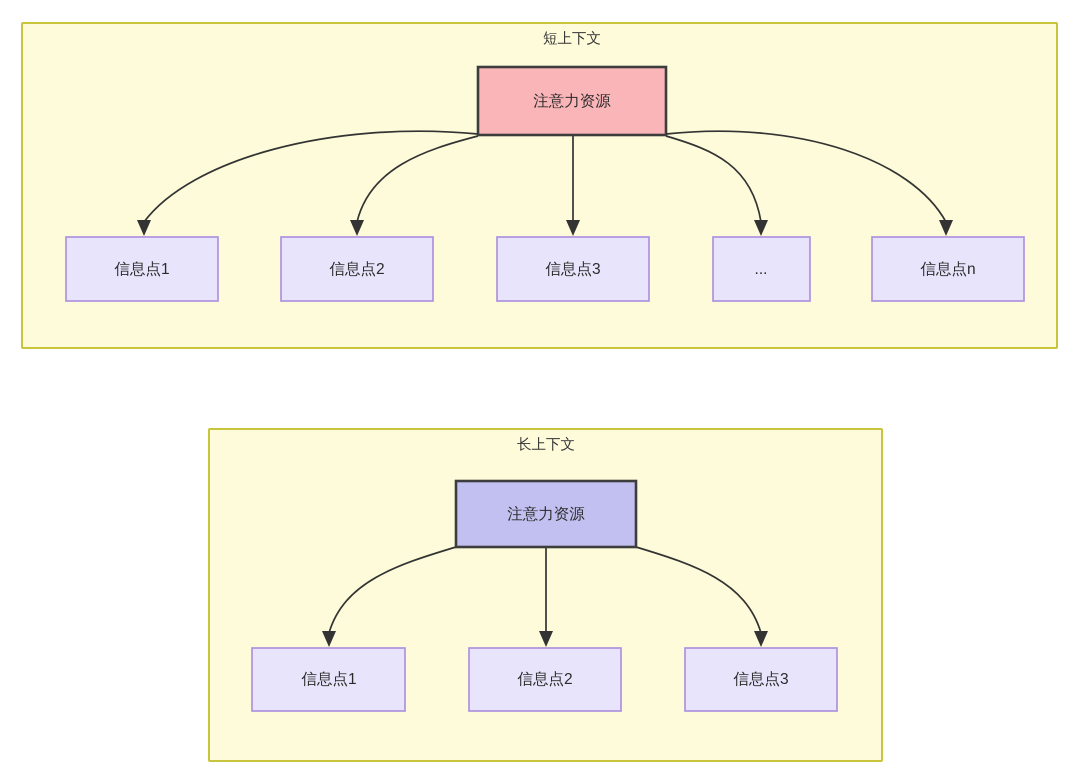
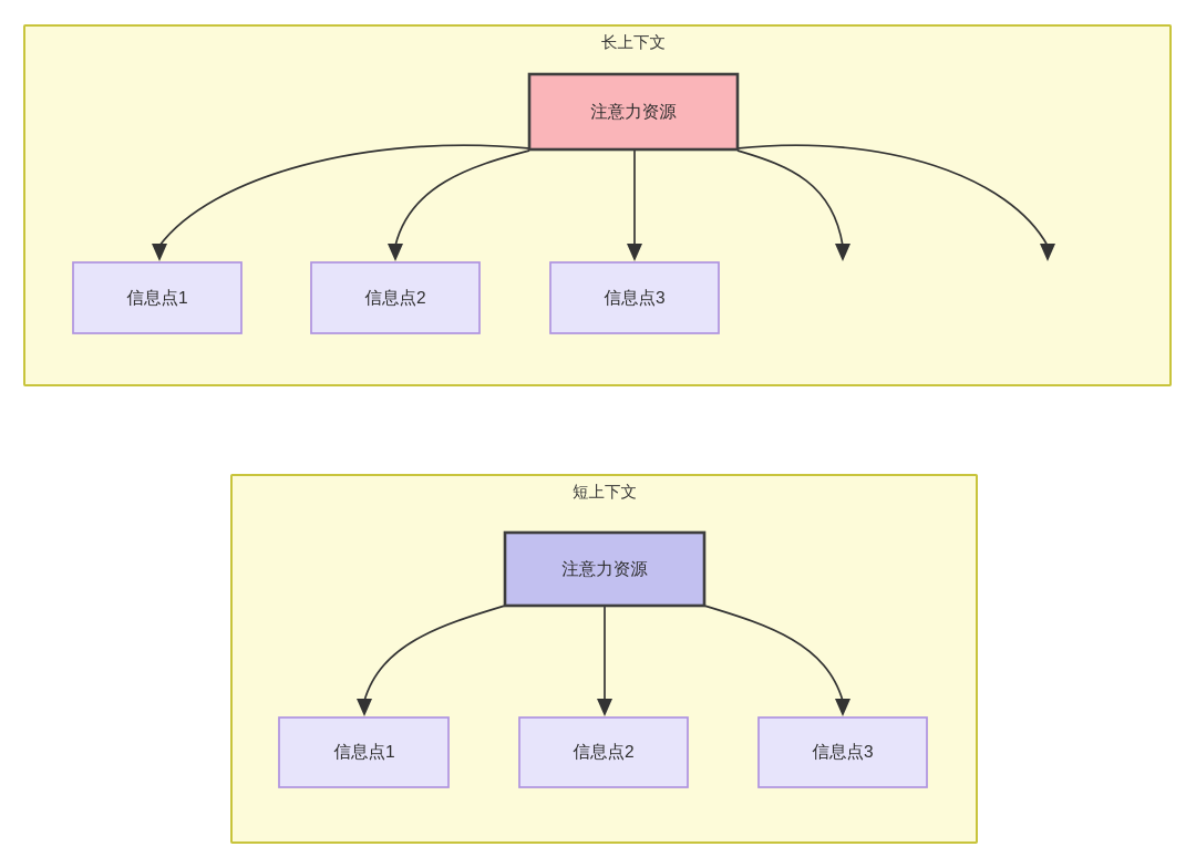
- 短上下文
+ 长上下文
  注意力资源
  信息点1
  信息点2
  信息点3
- ...
- 信息点n
- 长上下文
+ 短上下文
  注意力资源
  信息点1
  信息点2
  信息点3
